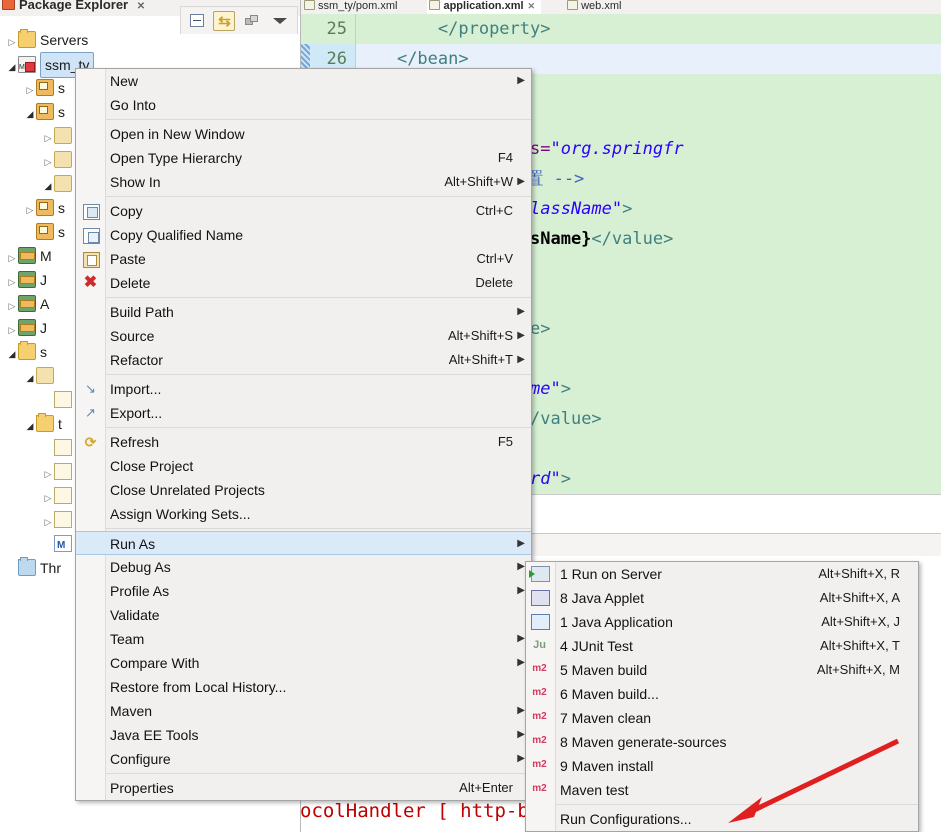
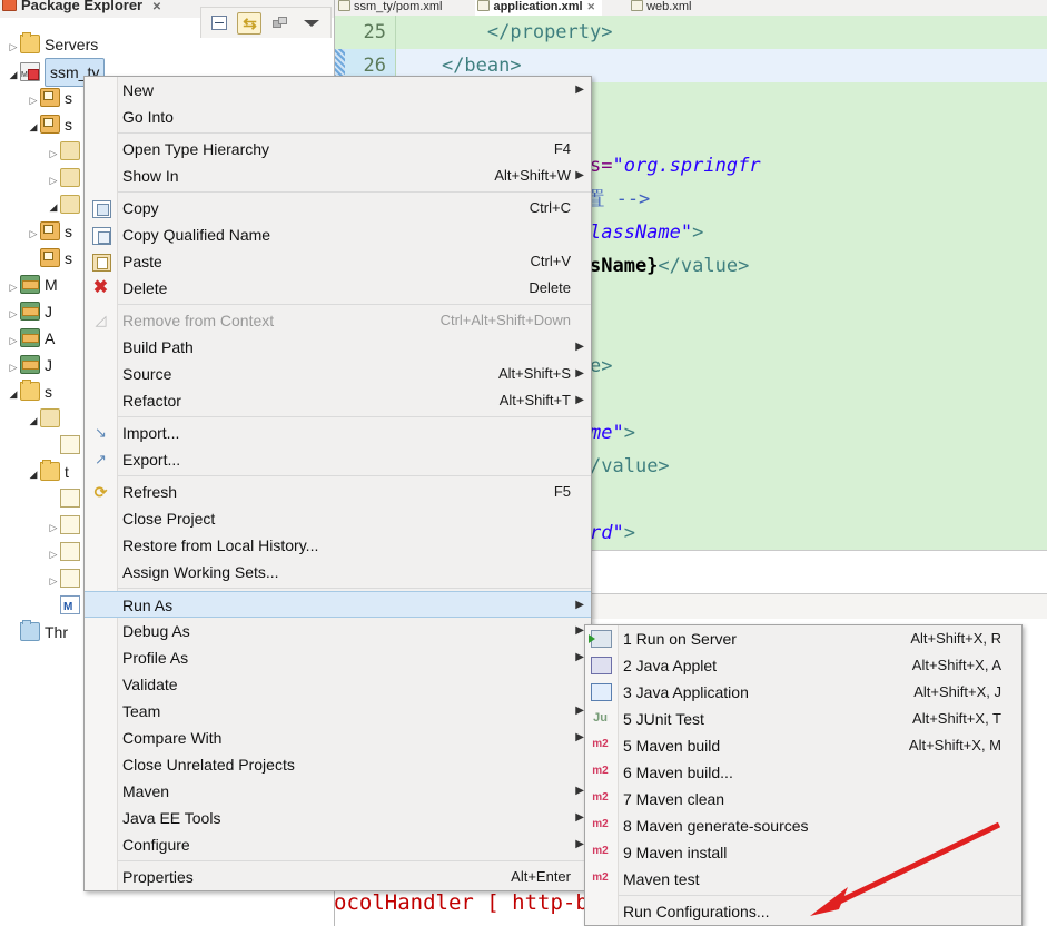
  ssm_ty/pom.xml application.xml ✕ web.xml
  25
  26
  </property>
  </bean>
  Package Explorer ✕
  ⇆
  ▷ Servers
  ◢ ssm_ty
  ▷ s
  ◢ s
  ▷
  ▷
  ◢
  ▷ s
  s
  ▷ M
  ▷ J
  ▷ A
  ▷ J
  ◢ s
  ◢
  ◢ t
  ▷
  ▷
  ▷
  Thr
  New
  ▶
  Go Into
- Open in New Window
  Open Type Hierarchy
  F4
  Show In
  Alt+Shift+W
  ▶
  Copy
  Ctrl+C
  Copy Qualified Name
  Paste
  Ctrl+V
  ✖
  Delete
  Delete
+ ◿
+ Remove from Context
+ Ctrl+Alt+Shift+Down
  Build Path
  ▶
  Source
  Alt+Shift+S
  ▶
  Refactor
  Alt+Shift+T
  ▶
  ↘
  Import...
  ↗
  Export...
  ⟳
  Refresh
  F5
  Close Project
- Close Unrelated Projects
+ Restore from Local History...
  Assign Working Sets...
  Run As
  ▶
  Debug As
  ▶
  Profile As
  ▶
  Validate
  Team
  ▶
  Compare With
  ▶
- Restore from Local History...
+ Close Unrelated Projects
  Maven
  ▶
  Java EE Tools
  ▶
  Configure
  ▶
  Properties
  Alt+Enter
  1 Run on Server
  Alt+Shift+X, R
- 8 Java Applet
+ 2 Java Applet
  Alt+Shift+X, A
- 1 Java Application
+ 3 Java Application
  Alt+Shift+X, J
  Ju
- 4 JUnit Test
+ 5 JUnit Test
  Alt+Shift+X, T
  m2
  5 Maven build
  Alt+Shift+X, M
  m2
  6 Maven build...
  m2
  7 Maven clean
  m2
  8 Maven generate-sources
  m2
  9 Maven install
  m2
  Maven test
  Run Configurations...
